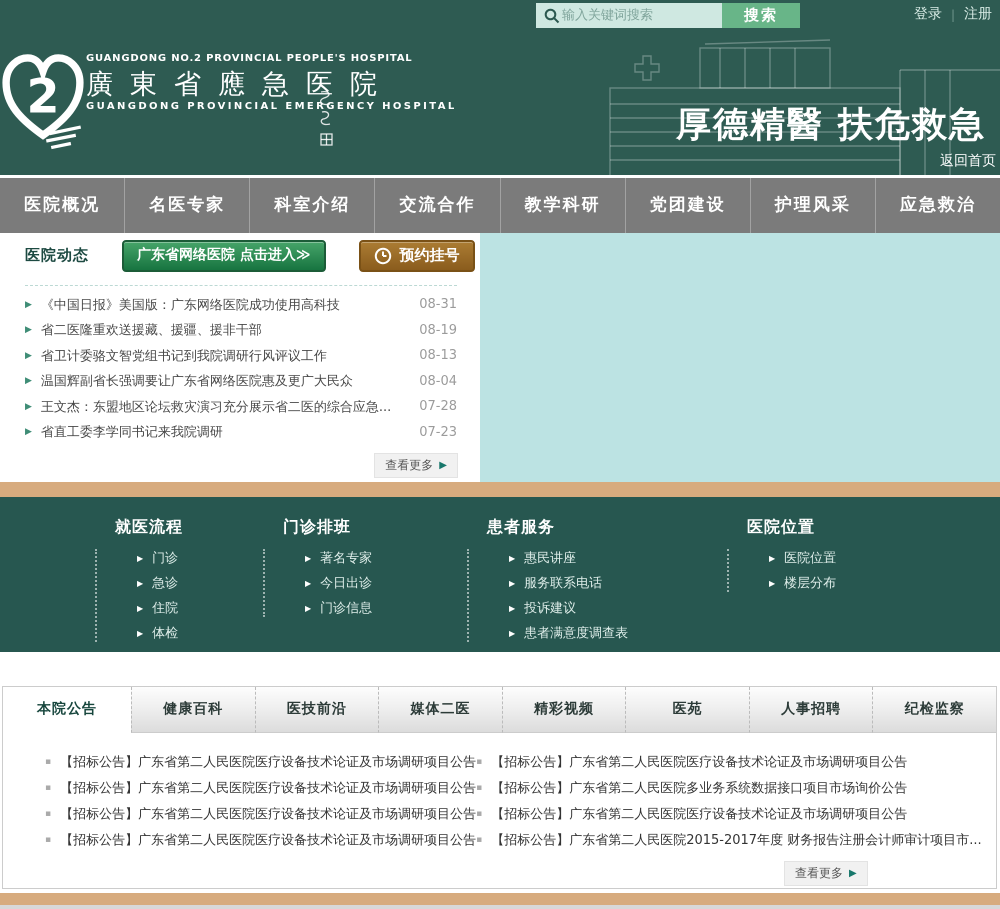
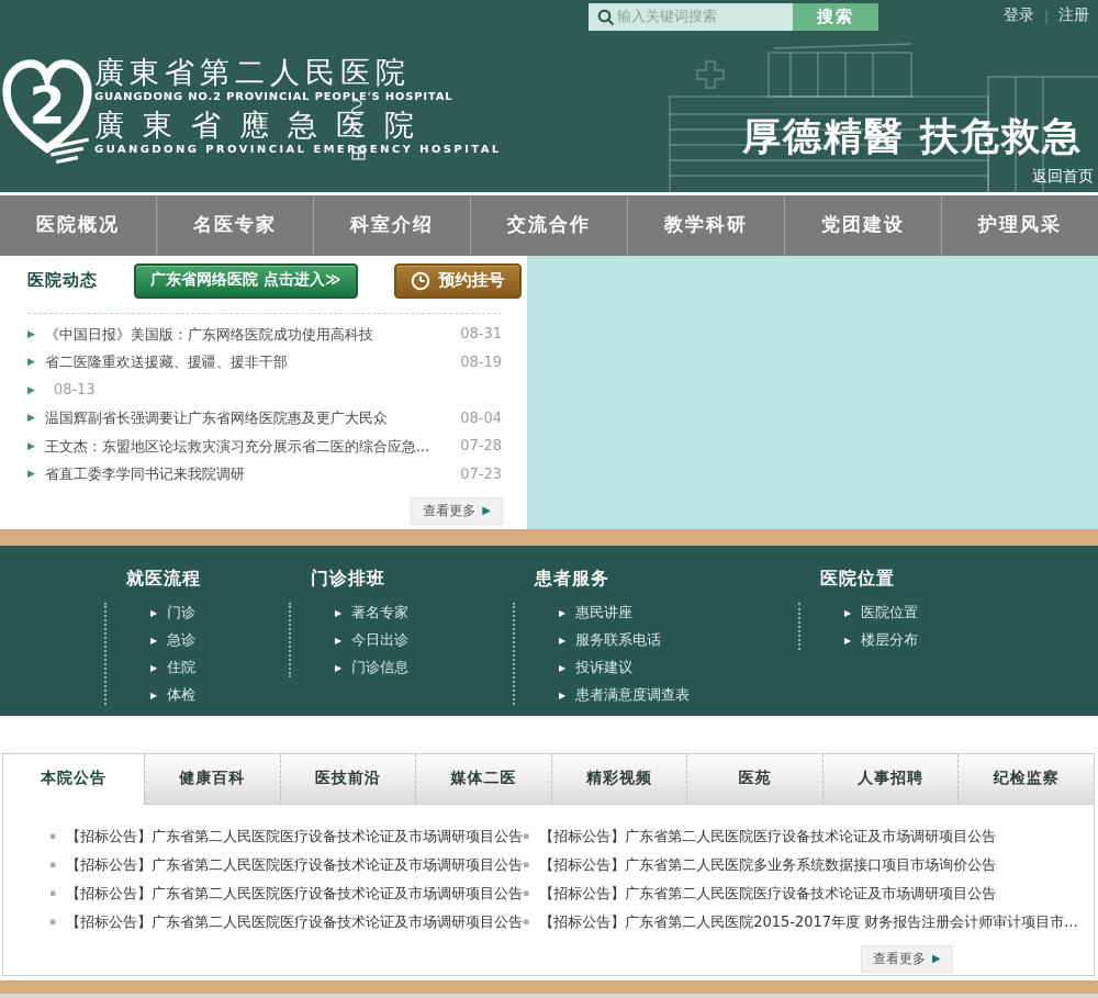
  输入关键词搜索
  搜索
  登录
  |
  注册
  2
+ 廣東省第二人民医院
  GUANGDONG NO.2 PROVINCIAL PEOPLE'S HOSPITAL
  廣東省應急医院
  GUANGDONG PROVINCIAL EMERGENCY HOSPITAL
  厚德精醫 扶危救急
  返回首页
  医院概况
  名医专家
  科室介绍
  交流合作
  教学科研
  党团建设
  护理风采
- 应急救治
  医院动态
  广东省网络医院 点击进入≫
  预约挂号
  ▶
  《中国日报》美国版：广东网络医院成功使用高科技
  08-31
  ▶
  省二医隆重欢送援藏、援疆、援非干部
  08-19
  ▶
- 省卫计委骆文智党组书记到我院调研行风评议工作
  08-13
  ▶
  温国辉副省长强调要让广东省网络医院惠及更广大民众
  08-04
  ▶
  王文杰：东盟地区论坛救灾演习充分展示省二医的综合应急...
  07-28
  ▶
  省直工委李学同书记来我院调研
  07-23
  查看更多
  ▶
  就医流程
  ▶
  门诊
  ▶
  急诊
  ▶
  住院
  ▶
  体检
  门诊排班
  ▶
  著名专家
  ▶
  今日出诊
  ▶
  门诊信息
  患者服务
  ▶
  惠民讲座
  ▶
  服务联系电话
  ▶
  投诉建议
  ▶
  患者满意度调查表
  医院位置
  ▶
  医院位置
  ▶
  楼层分布
  本院公告
  健康百科
  医技前沿
  媒体二医
  精彩视频
  医苑
  人事招聘
  纪检监察
  ▪
  【招标公告】广东省第二人民医院医疗设备技术论证及市场调研项目公告
  ▪
  【招标公告】广东省第二人民医院医疗设备技术论证及市场调研项目公告
  ▪
  【招标公告】广东省第二人民医院医疗设备技术论证及市场调研项目公告
  ▪
  【招标公告】广东省第二人民医院医疗设备技术论证及市场调研项目公告
  ▪
  【招标公告】广东省第二人民医院医疗设备技术论证及市场调研项目公告
  ▪
  【招标公告】广东省第二人民医院多业务系统数据接口项目市场询价公告
  ▪
  【招标公告】广东省第二人民医院医疗设备技术论证及市场调研项目公告
  ▪
  【招标公告】广东省第二人民医院2015-2017年度 财务报告注册会计师审计项目市...
  查看更多
  ▶
